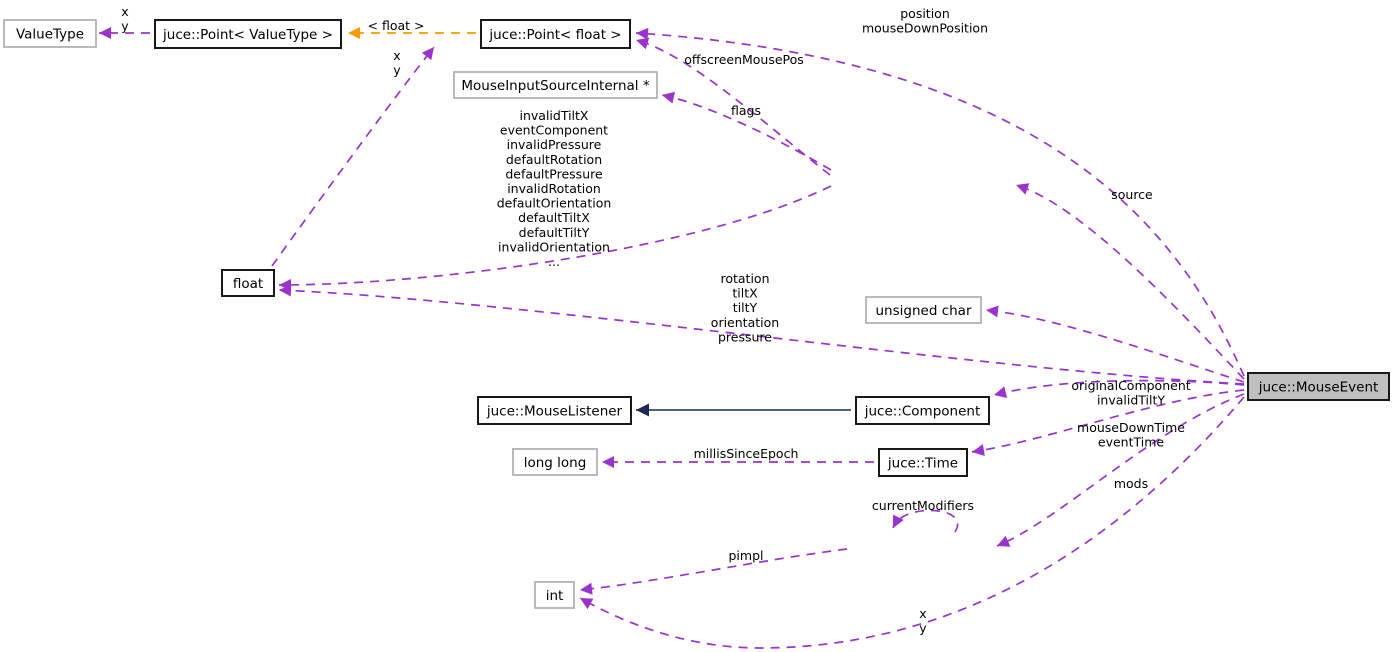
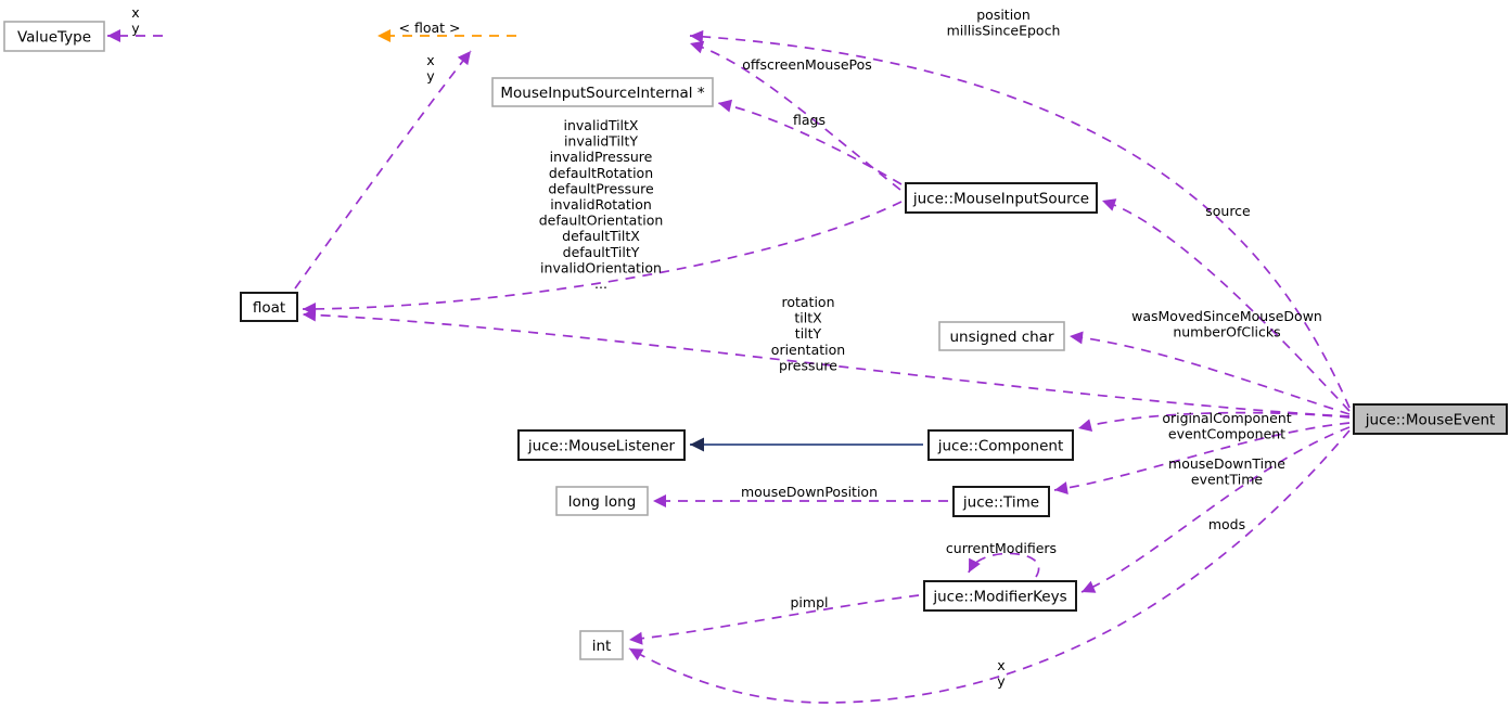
  ValueType
- juce::Point< ValueType >
- juce::Point< float >
  MouseInputSourceInternal *
+ juce::MouseInputSource
  float
  unsigned char
  juce::MouseEvent
  juce::MouseListener
  juce::Component
  long long
  juce::Time
+ juce::ModifierKeys
  int
  x y
  < float >
- position mouseDownPosition
+ position millisSinceEpoch
  offscreenMousePos
  x y
  flags
  source
- invalidTiltX eventComponent invalidPressure defaultRotation defaultPressure invalidRotation defaultOrientation defaultTiltX defaultTiltY invalidOrientation ...
+ invalidTiltX invalidTiltY invalidPressure defaultRotation defaultPressure invalidRotation defaultOrientation defaultTiltX defaultTiltY invalidOrientation ...
+ wasMovedSinceMouseDown numberOfClicks
  rotation tiltX tiltY orientation pressure
- originalComponent invalidTiltY
+ originalComponent eventComponent
  mouseDownTime eventTime
- millisSinceEpoch
+ mouseDownPosition
  mods
  currentModifiers
  pimpl
  x y
